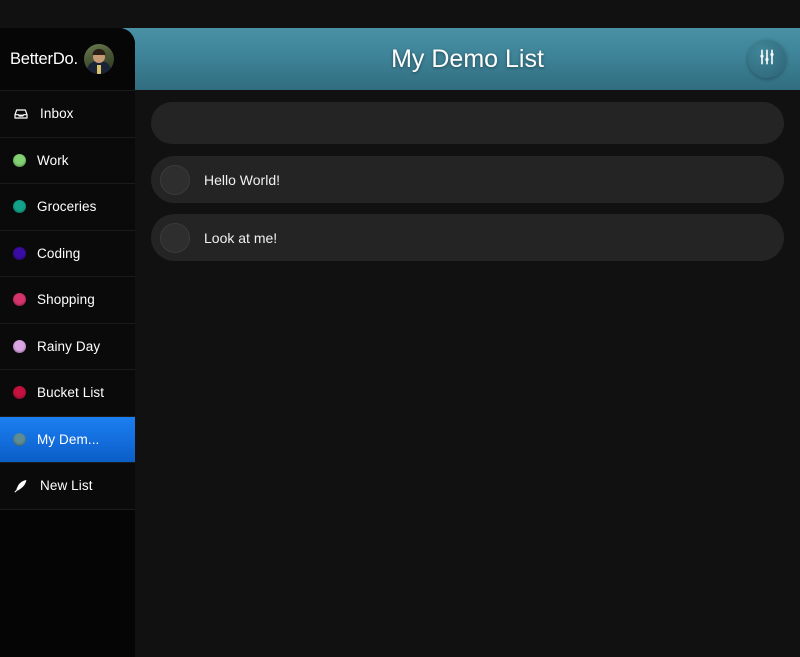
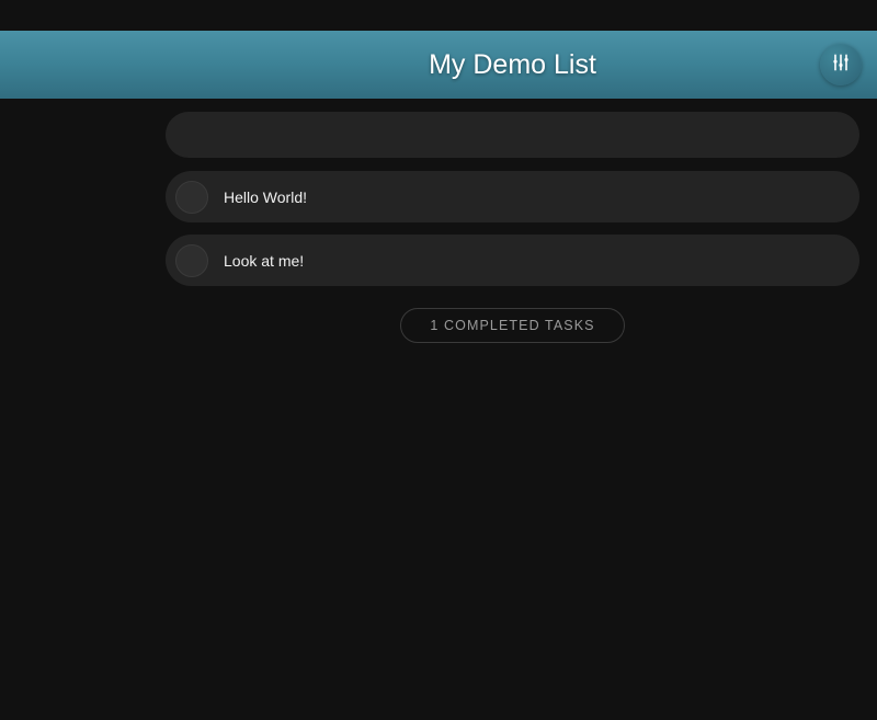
  My Demo List
- BetterDo.
- Inbox
- Work
- Groceries
- Coding
- Shopping
- Rainy Day
- Bucket List
- My Dem...
- New List
  Hello World!
  Look at me!
+ 1 COMPLETED TASKS
